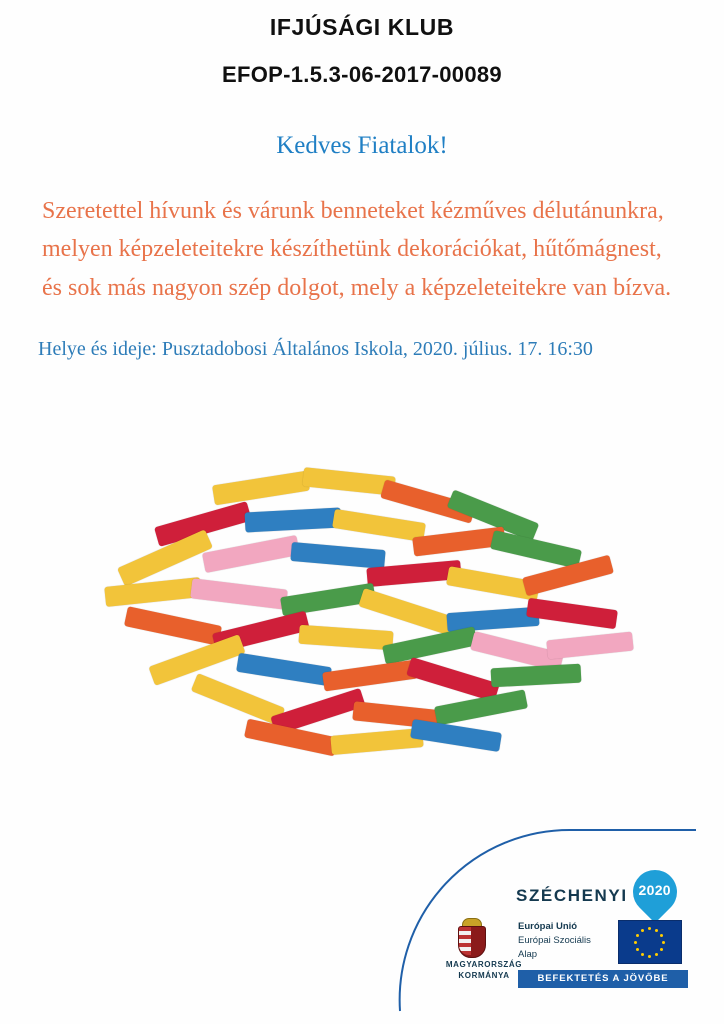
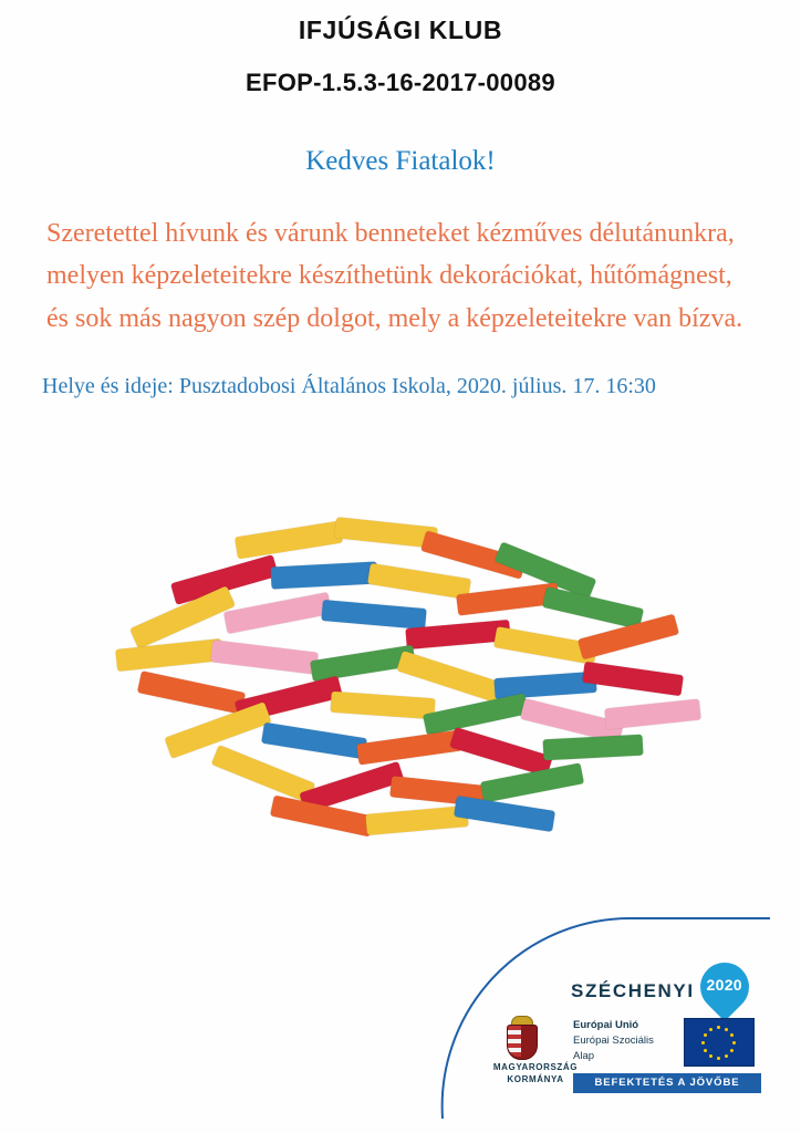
  IFJÚSÁGI KLUB
- EFOP-1.5.3-06-2017-00089
+ EFOP-1.5.3-16-2017-00089
  Kedves Fiatalok!
  Szeretettel hívunk és várunk benneteket kézműves délutánunkra, melyen képzeleteitekre készíthetünk dekorációkat, hűtőmágnest, és sok más nagyon szép dolgot, mely a képzeleteitekre van bízva.
  Helye és ideje: Pusztadobosi Általános Iskola, 2020. július. 17. 16:30
  SZÉCHENYI
  2020
  MAGYARORSZÁG KORMÁNYA
  Európai Unió
  Európai Szociális
  Alap
  BEFEKTETÉS A JÖVŐBE
